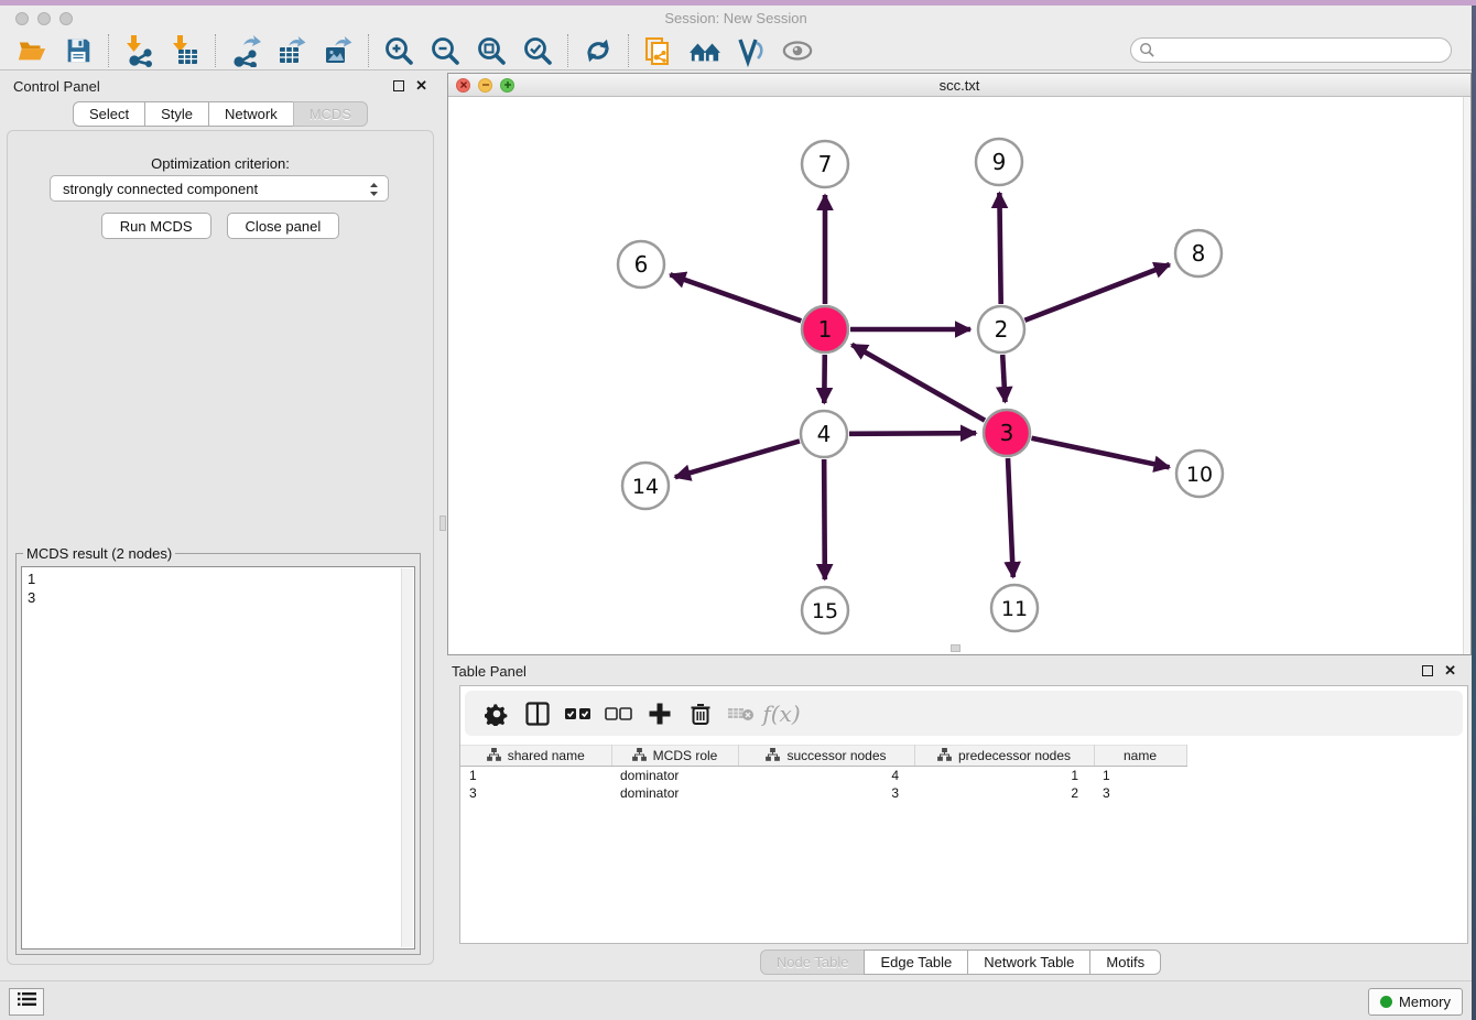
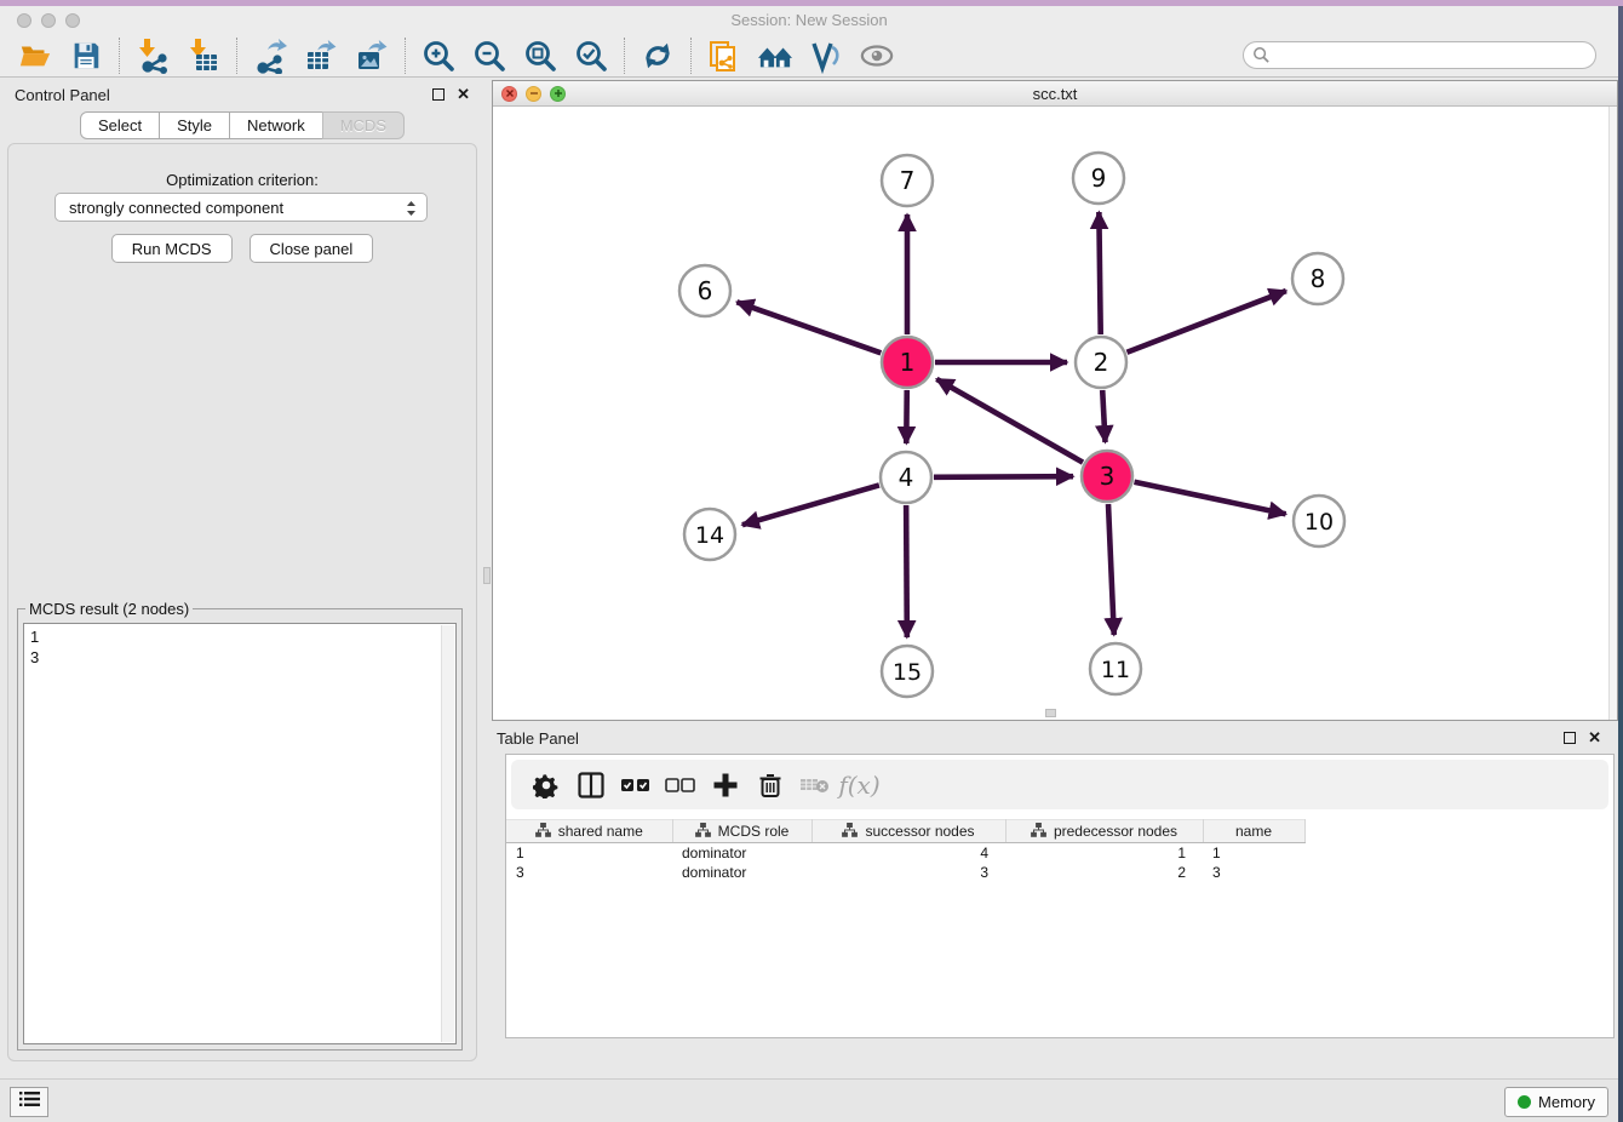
  Session: New Session
  Control Panel
  ✕
  Select
  Style
  Network
  MCDS
  Optimization criterion:
  strongly connected component
  Run MCDS
  Close panel
  MCDS result (2 nodes)
  1
  3
  scc.txt
  1
  2
  3
  4
  6
  7
  8
  9
  10
  11
  14
  15
  Table Panel
  ✕
  f(x)
  shared name	MCDS role	successor nodes	predecessor nodes	name
  1	dominator	4	1	1
  3	dominator	3	2	3
- Node Table
- Edge Table
- Network Table
- Motifs
  Memory
